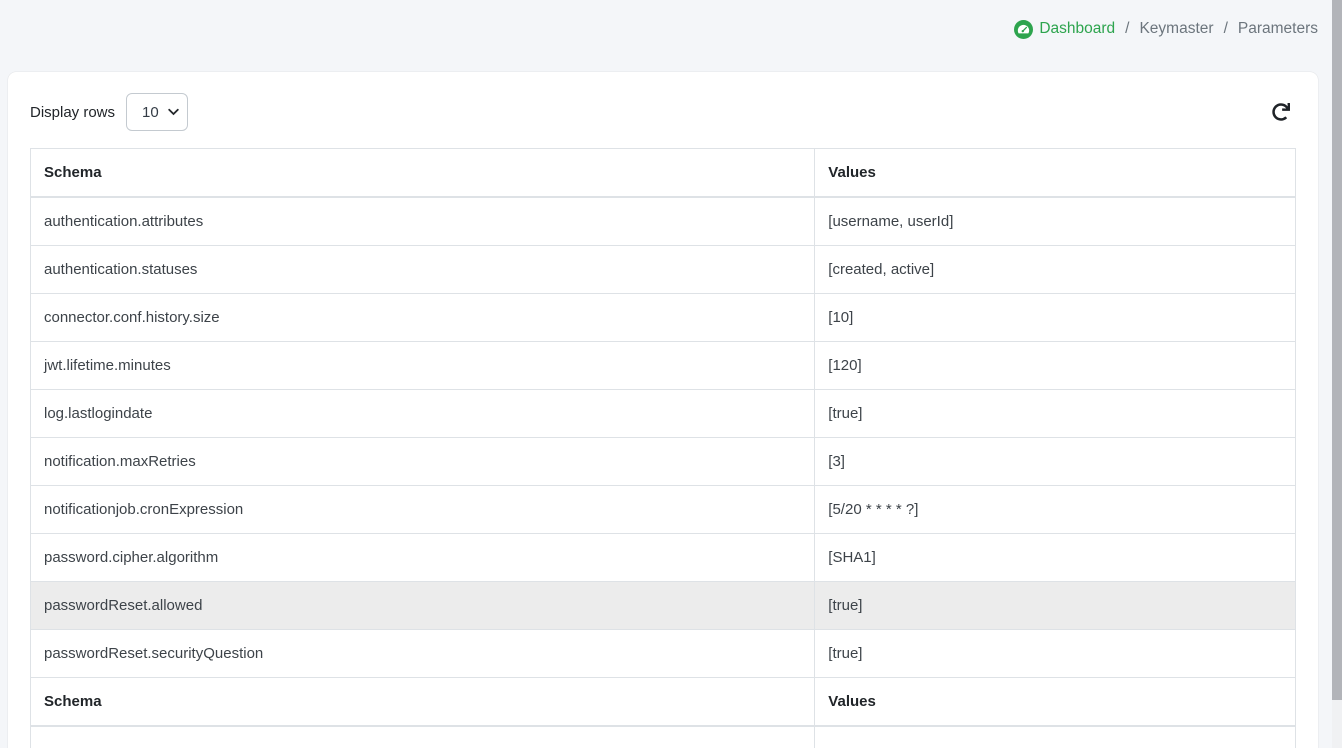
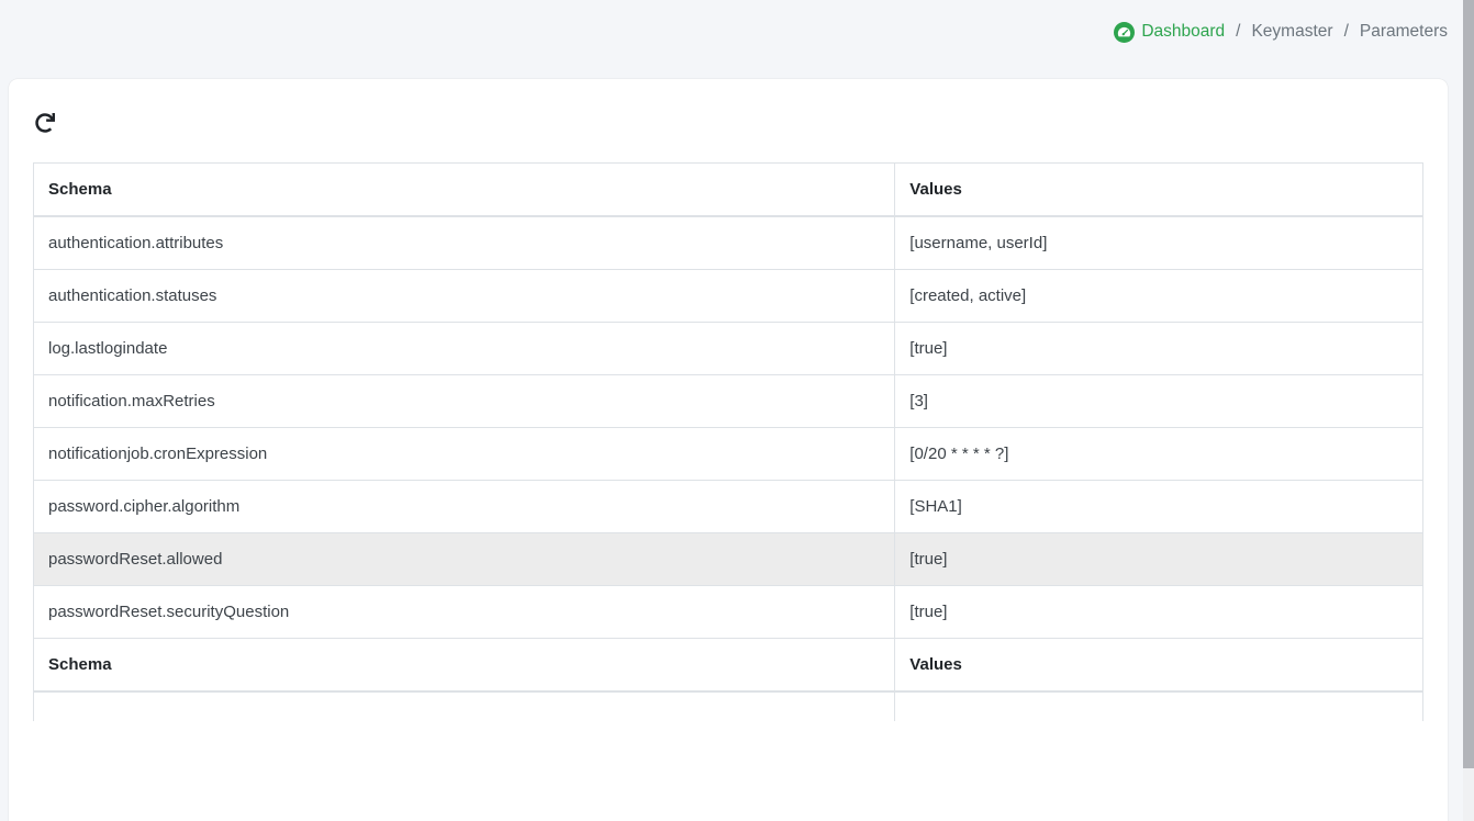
  Dashboard
  /
  Keymaster
  /
  Parameters
- Display rows
- 10
  Schema	Values
  authentication.attributes	[username, userId]
  authentication.statuses	[created, active]
- connector.conf.history.size	[10]
- jwt.lifetime.minutes	[120]
  log.lastlogindate	[true]
  notification.maxRetries	[3]
- notificationjob.cronExpression	[5/20 * * * * ?]
+ notificationjob.cronExpression	[0/20 * * * * ?]
  password.cipher.algorithm	[SHA1]
  passwordReset.allowed	[true]
  passwordReset.securityQuestion	[true]
  Schema	Values
